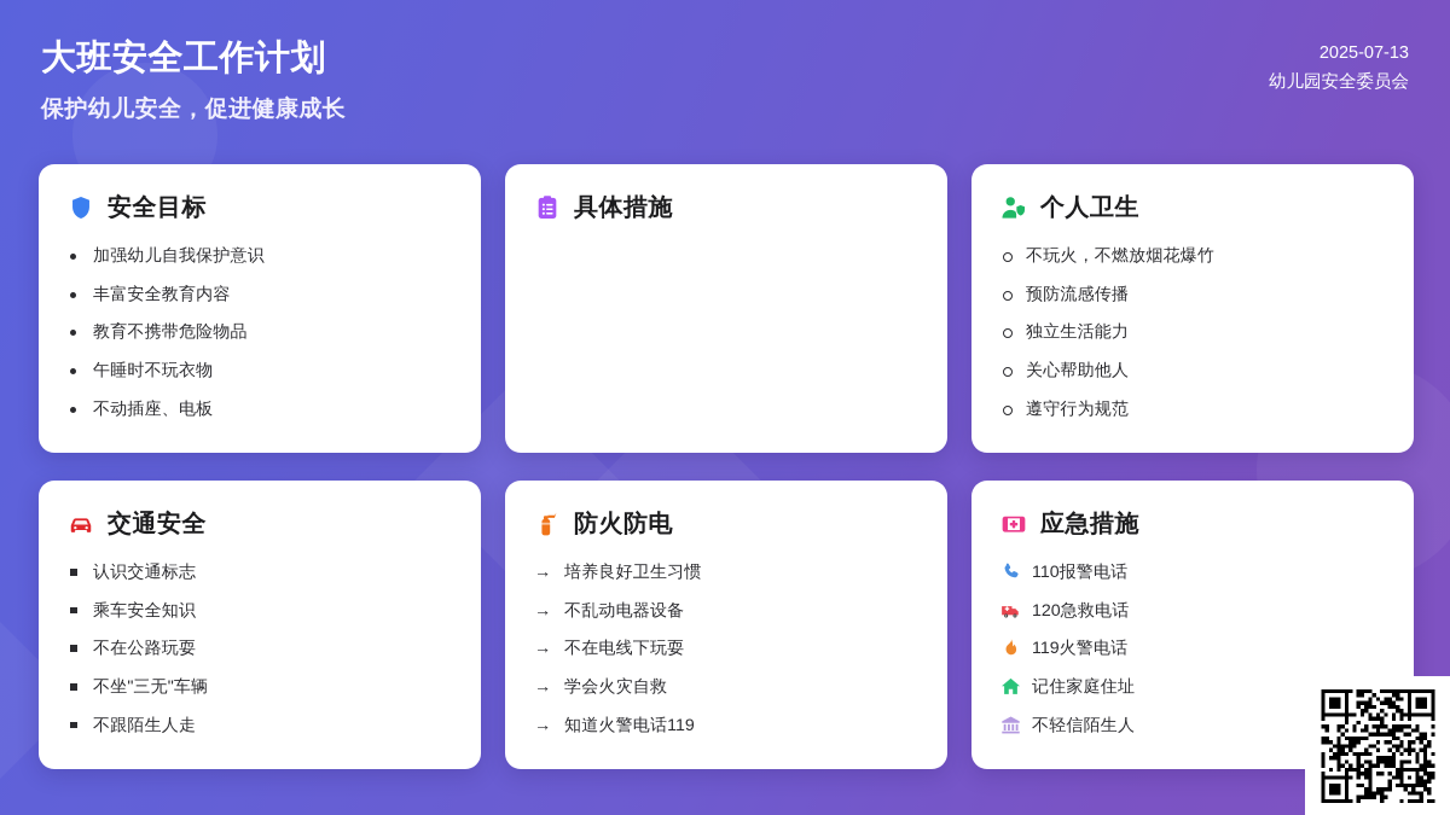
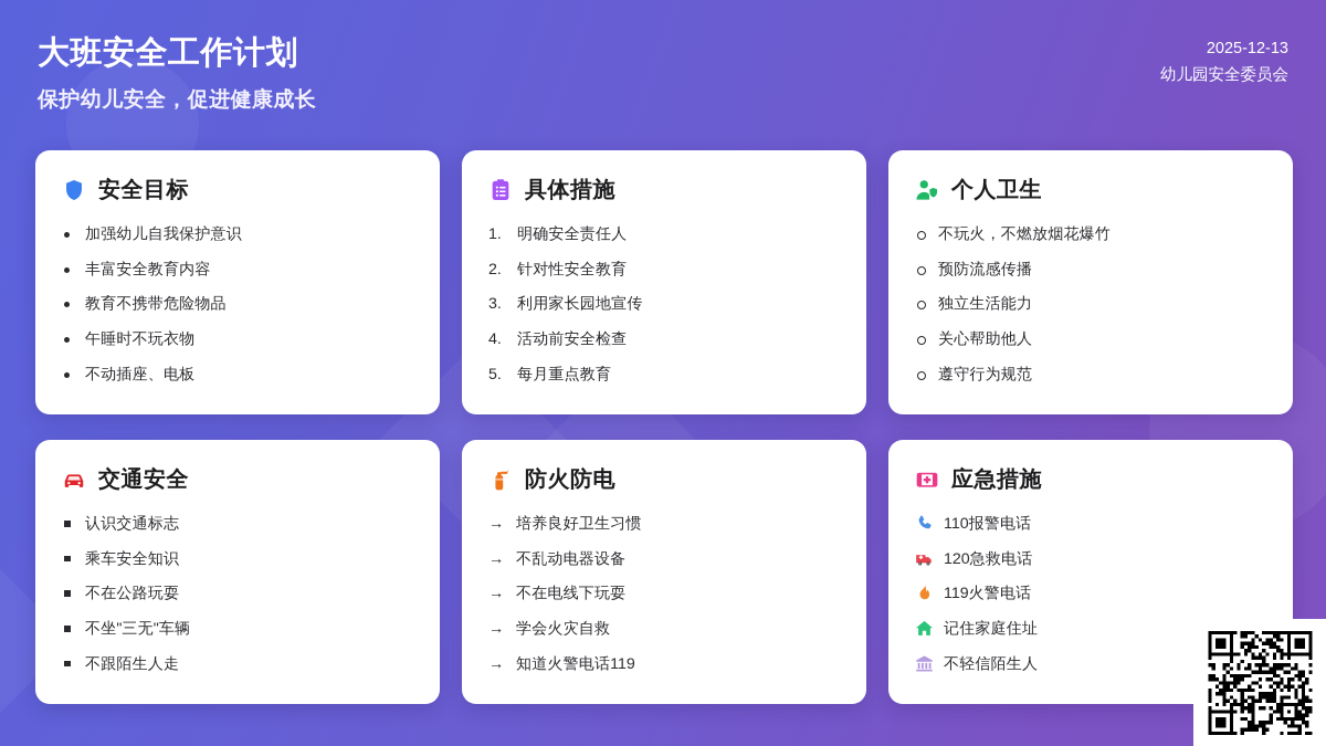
  大班安全工作计划
  保护幼儿安全，促进健康成长
- 2025-07-13
+ 2025-12-13
  幼儿园安全委员会
  安全目标
  加强幼儿自我保护意识
  丰富安全教育内容
  教育不携带危险物品
  午睡时不玩衣物
  不动插座、电板
  具体措施
+ 1.
+ 明确安全责任人
+ 2.
+ 针对性安全教育
+ 3.
+ 利用家长园地宣传
+ 4.
+ 活动前安全检查
+ 5.
+ 每月重点教育
  个人卫生
  不玩火，不燃放烟花爆竹
  预防流感传播
  独立生活能力
  关心帮助他人
  遵守行为规范
  交通安全
  认识交通标志
  乘车安全知识
  不在公路玩耍
  不坐"三无"车辆
  不跟陌生人走
  防火防电
  →
  培养良好卫生习惯
  →
  不乱动电器设备
  →
  不在电线下玩耍
  →
  学会火灾自救
  →
  知道火警电话119
  应急措施
  110报警电话
  120急救电话
  119火警电话
  记住家庭住址
  不轻信陌生人
